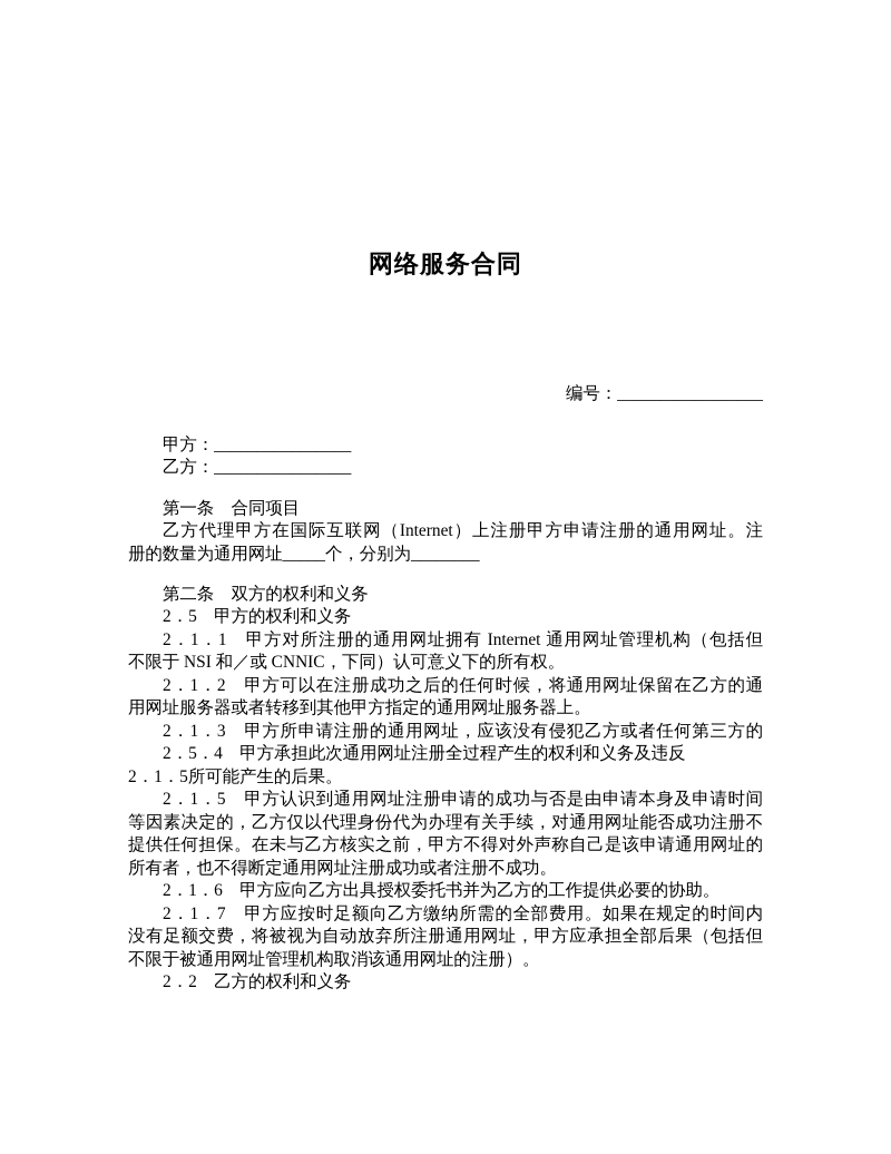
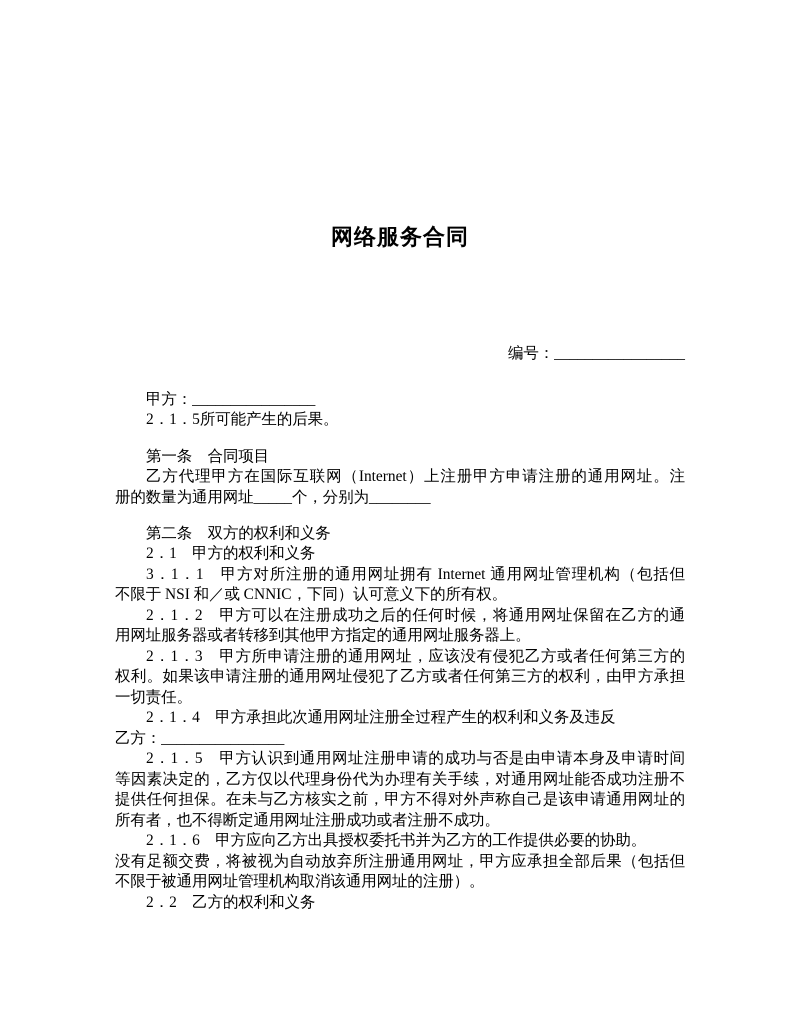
  网络服务合同
  编号：_________________
  甲方：________________
- 乙方：________________
+ 2．1．5所可能产生的后果。
  第一条 合同项目
  乙方代理甲方在国际互联网（Internet）上注册甲方申请注册的通用网址。注
  册的数量为通用网址_____个，分别为________
  第二条 双方的权利和义务
- 2．5 甲方的权利和义务
+ 2．1 甲方的权利和义务
- 2．1．1 甲方对所注册的通用网址拥有 Internet 通用网址管理机构（包括但
+ 3．1．1 甲方对所注册的通用网址拥有 Internet 通用网址管理机构（包括但
  不限于 NSI 和／或 CNNIC，下同）认可意义下的所有权。
  2．1．2 甲方可以在注册成功之后的任何时候，将通用网址保留在乙方的通
  用网址服务器或者转移到其他甲方指定的通用网址服务器上。
  2．1．3 甲方所申请注册的通用网址，应该没有侵犯乙方或者任何第三方的
+ 权利。如果该申请注册的通用网址侵犯了乙方或者任何第三方的权利，由甲方承担
+ 一切责任。
- 2．5．4 甲方承担此次通用网址注册全过程产生的权利和义务及违反
+ 2．1．4 甲方承担此次通用网址注册全过程产生的权利和义务及违反
- 2．1．5所可能产生的后果。
+ 乙方：________________
  2．1．5 甲方认识到通用网址注册申请的成功与否是由申请本身及申请时间
  等因素决定的，乙方仅以代理身份代为办理有关手续，对通用网址能否成功注册不
  提供任何担保。在未与乙方核实之前，甲方不得对外声称自己是该申请通用网址的
  所有者，也不得断定通用网址注册成功或者注册不成功。
  2．1．6 甲方应向乙方出具授权委托书并为乙方的工作提供必要的协助。
- 2．1．7 甲方应按时足额向乙方缴纳所需的全部费用。如果在规定的时间内
  没有足额交费，将被视为自动放弃所注册通用网址，甲方应承担全部后果（包括但
  不限于被通用网址管理机构取消该通用网址的注册）。
  2．2 乙方的权利和义务
